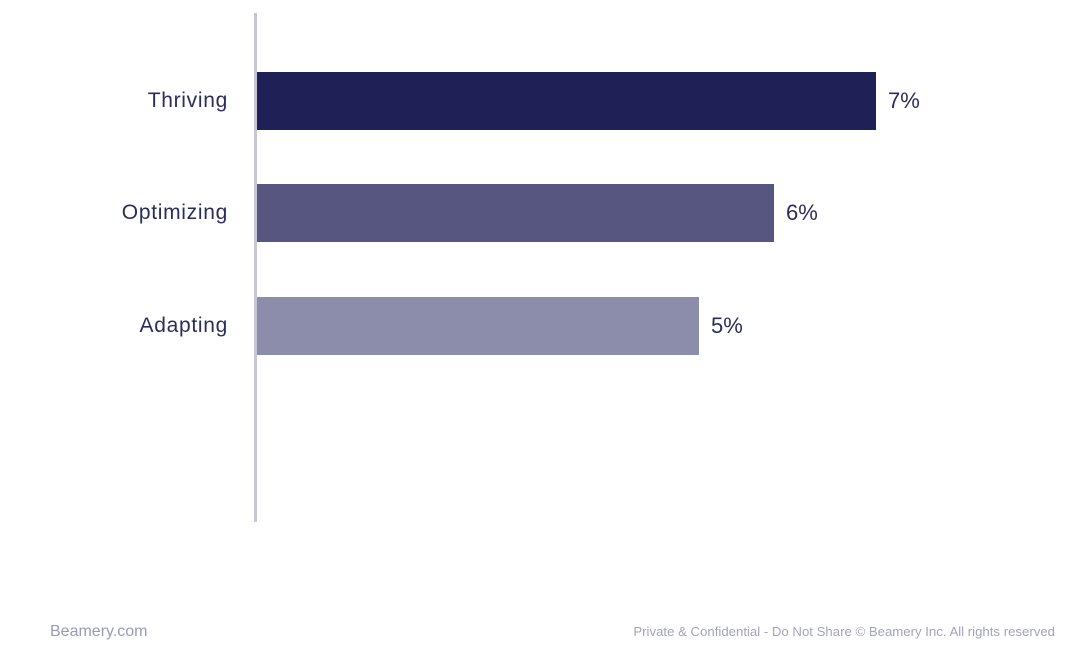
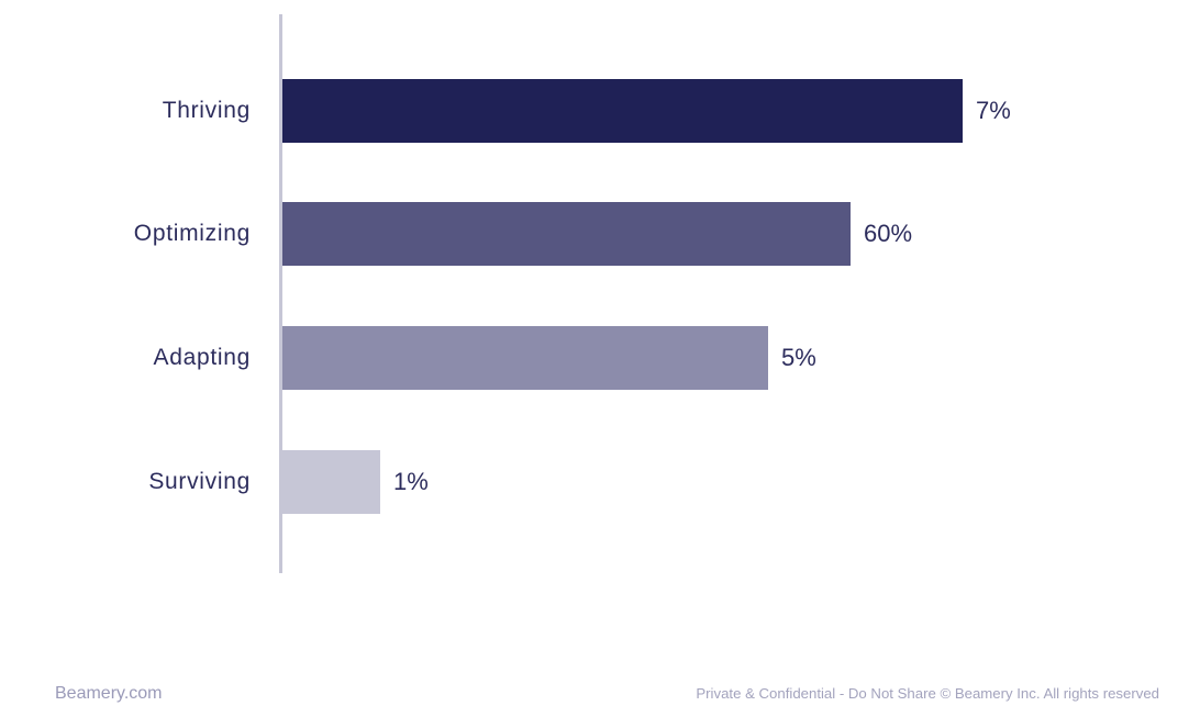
  Thriving
  7%
  Optimizing
- 6%
+ 60%
  Adapting
  5%
+ Surviving
+ 1%
  Beamery.com
  Private & Confidential - Do Not Share © Beamery Inc. All rights reserved
